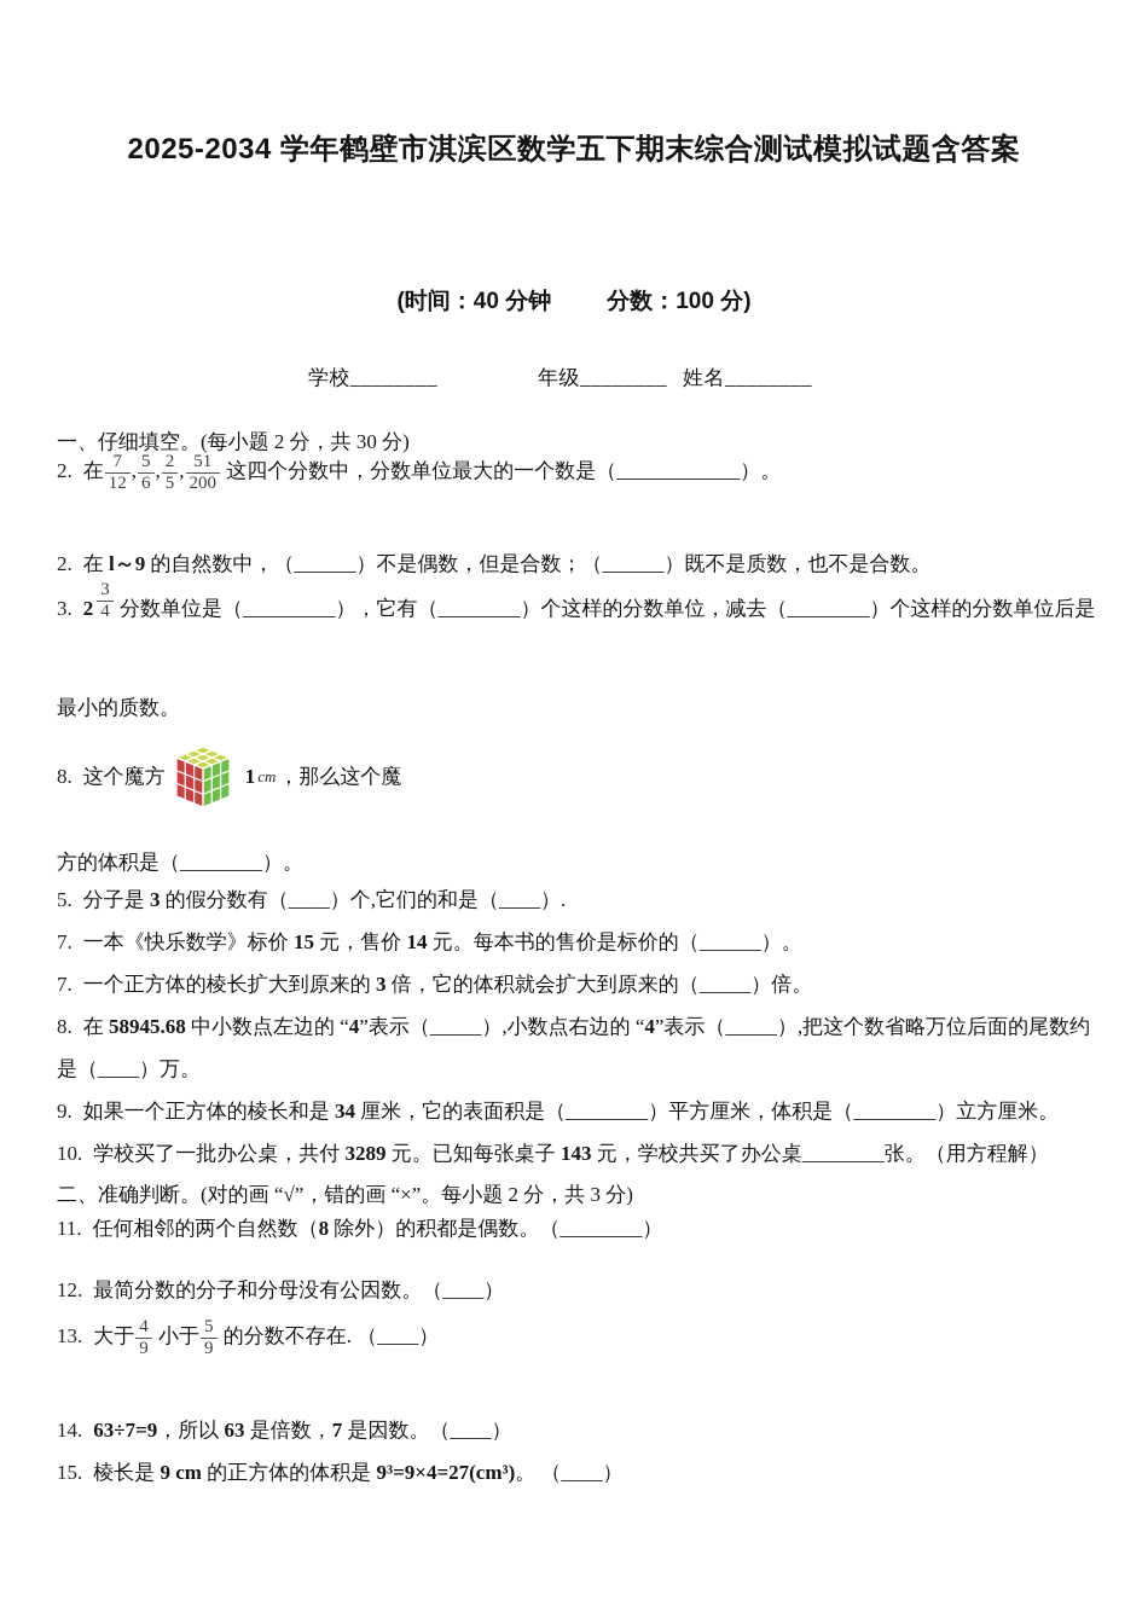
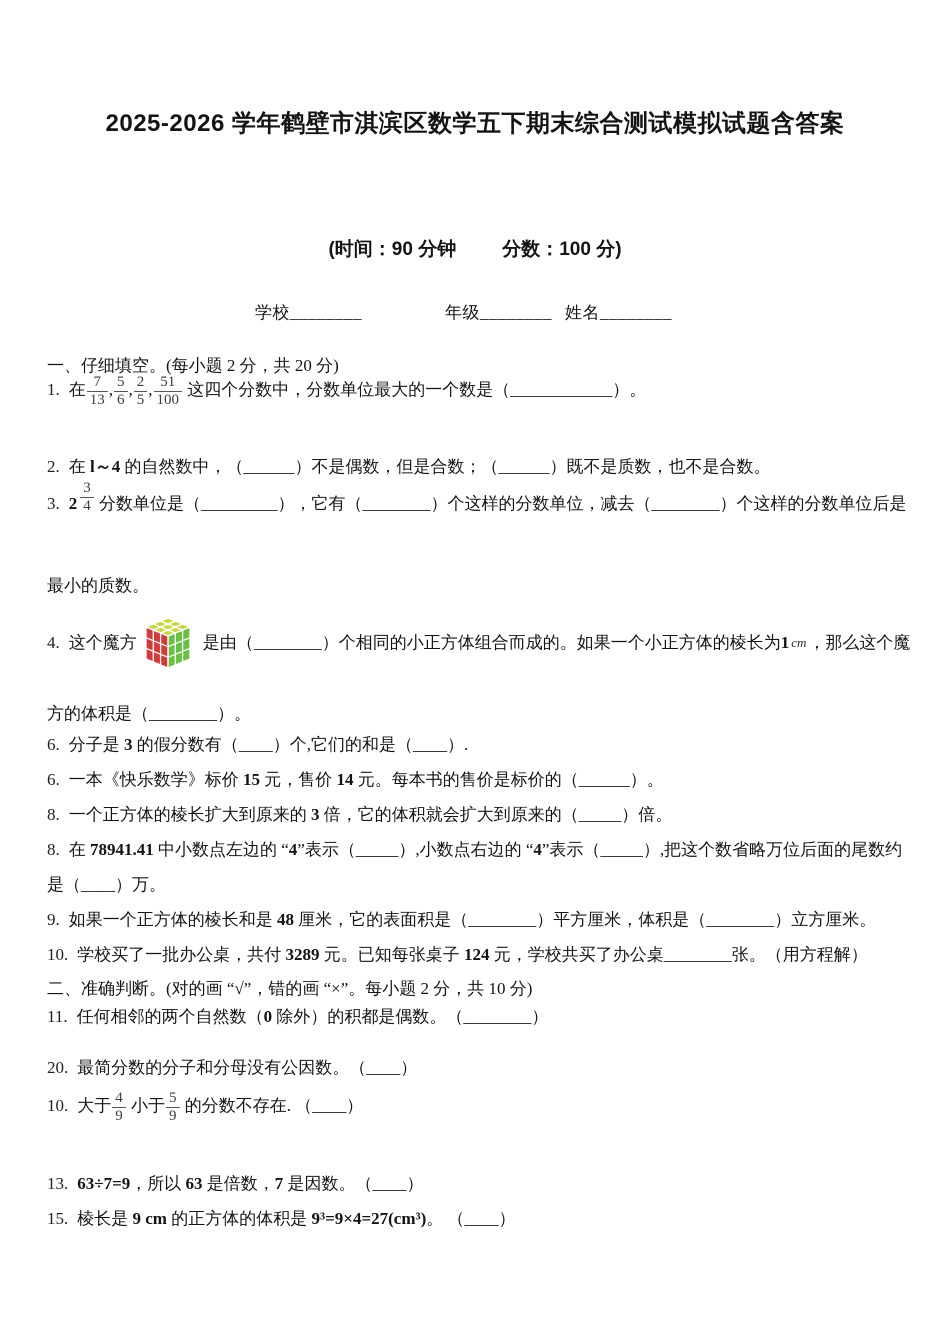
- 2025-2034 学年鹤壁市淇滨区数学五下期末综合测试模拟试题含答案
+ 2025-2026 学年鹤壁市淇滨区数学五下期末综合测试模拟试题含答案
- (时间：40 分钟
+ (时间：90 分钟
  分数：100 分)
  学校________
  年级________
  姓名________
- 一、仔细填空。(每小题 2 分，共 30 分)
+ 一、仔细填空。(每小题 2 分，共 20 分)
- 2. 在
+ 1. 在
  7
- 12
+ 13
  ,
  5
  6
  ,
  2
  5
  ,
  51
- 200
+ 100
  这四个分数中，分数单位最大的一个数是（____________）。
- 2. 在 l～9 的自然数中，（______）不是偶数，但是合数；（______）既不是质数，也不是合数。
+ 2. 在 l～4 的自然数中，（______）不是偶数，但是合数；（______）既不是质数，也不是合数。
  3. 2
  3
  4
  分数单位是（_________），它有（________）个这样的分数单位，减去（________）个这样的分数单位后是
  最小的质数。
- 8.
+ 4.
  这个魔方
+ 是由（________）个相同的小正方体组合而成的。如果一个小正方体的棱长为
  1
  cm
  ，那么这个魔
  方的体积是（________）。
- 5. 分子是 3 的假分数有（____）个,它们的和是（____）.
+ 6. 分子是 3 的假分数有（____）个,它们的和是（____）.
- 7. 一本《快乐数学》标价 15 元，售价 14 元。每本书的售价是标价的（______）。
+ 6. 一本《快乐数学》标价 15 元，售价 14 元。每本书的售价是标价的（______）。
- 7. 一个正方体的棱长扩大到原来的 3 倍，它的体积就会扩大到原来的（_____）倍。
+ 8. 一个正方体的棱长扩大到原来的 3 倍，它的体积就会扩大到原来的（_____）倍。
- 8. 在 58945.68 中小数点左边的 “4”表示（_____）,小数点右边的 “4”表示（_____）,把这个数省略万位后面的尾数约
+ 8. 在 78941.41 中小数点左边的 “4”表示（_____）,小数点右边的 “4”表示（_____）,把这个数省略万位后面的尾数约
  是（____）万。
- 9. 如果一个正方体的棱长和是 34 厘米，它的表面积是（________）平方厘米，体积是（________）立方厘米。
+ 9. 如果一个正方体的棱长和是 48 厘米，它的表面积是（________）平方厘米，体积是（________）立方厘米。
- 10. 学校买了一批办公桌，共付 3289 元。已知每张桌子 143 元，学校共买了办公桌________张。（用方程解）
+ 10. 学校买了一批办公桌，共付 3289 元。已知每张桌子 124 元，学校共买了办公桌________张。（用方程解）
- 二、准确判断。(对的画 “√”，错的画 “×”。每小题 2 分，共 3 分)
+ 二、准确判断。(对的画 “√”，错的画 “×”。每小题 2 分，共 10 分)
- 11. 任何相邻的两个自然数（8 除外）的积都是偶数。（________）
+ 11. 任何相邻的两个自然数（0 除外）的积都是偶数。（________）
- 12. 最简分数的分子和分母没有公因数。（____）
+ 20. 最简分数的分子和分母没有公因数。（____）
- 13. 大于
+ 10. 大于
  4
  9
  小于
  5
  9
  的分数不存在. （____）
- 14. 63÷7=9，所以 63 是倍数，7 是因数。（____）
+ 13. 63÷7=9，所以 63 是倍数，7 是因数。（____）
  15. 棱长是 9 cm 的正方体的体积是 9³=9×4=27(cm³)。 （____）
